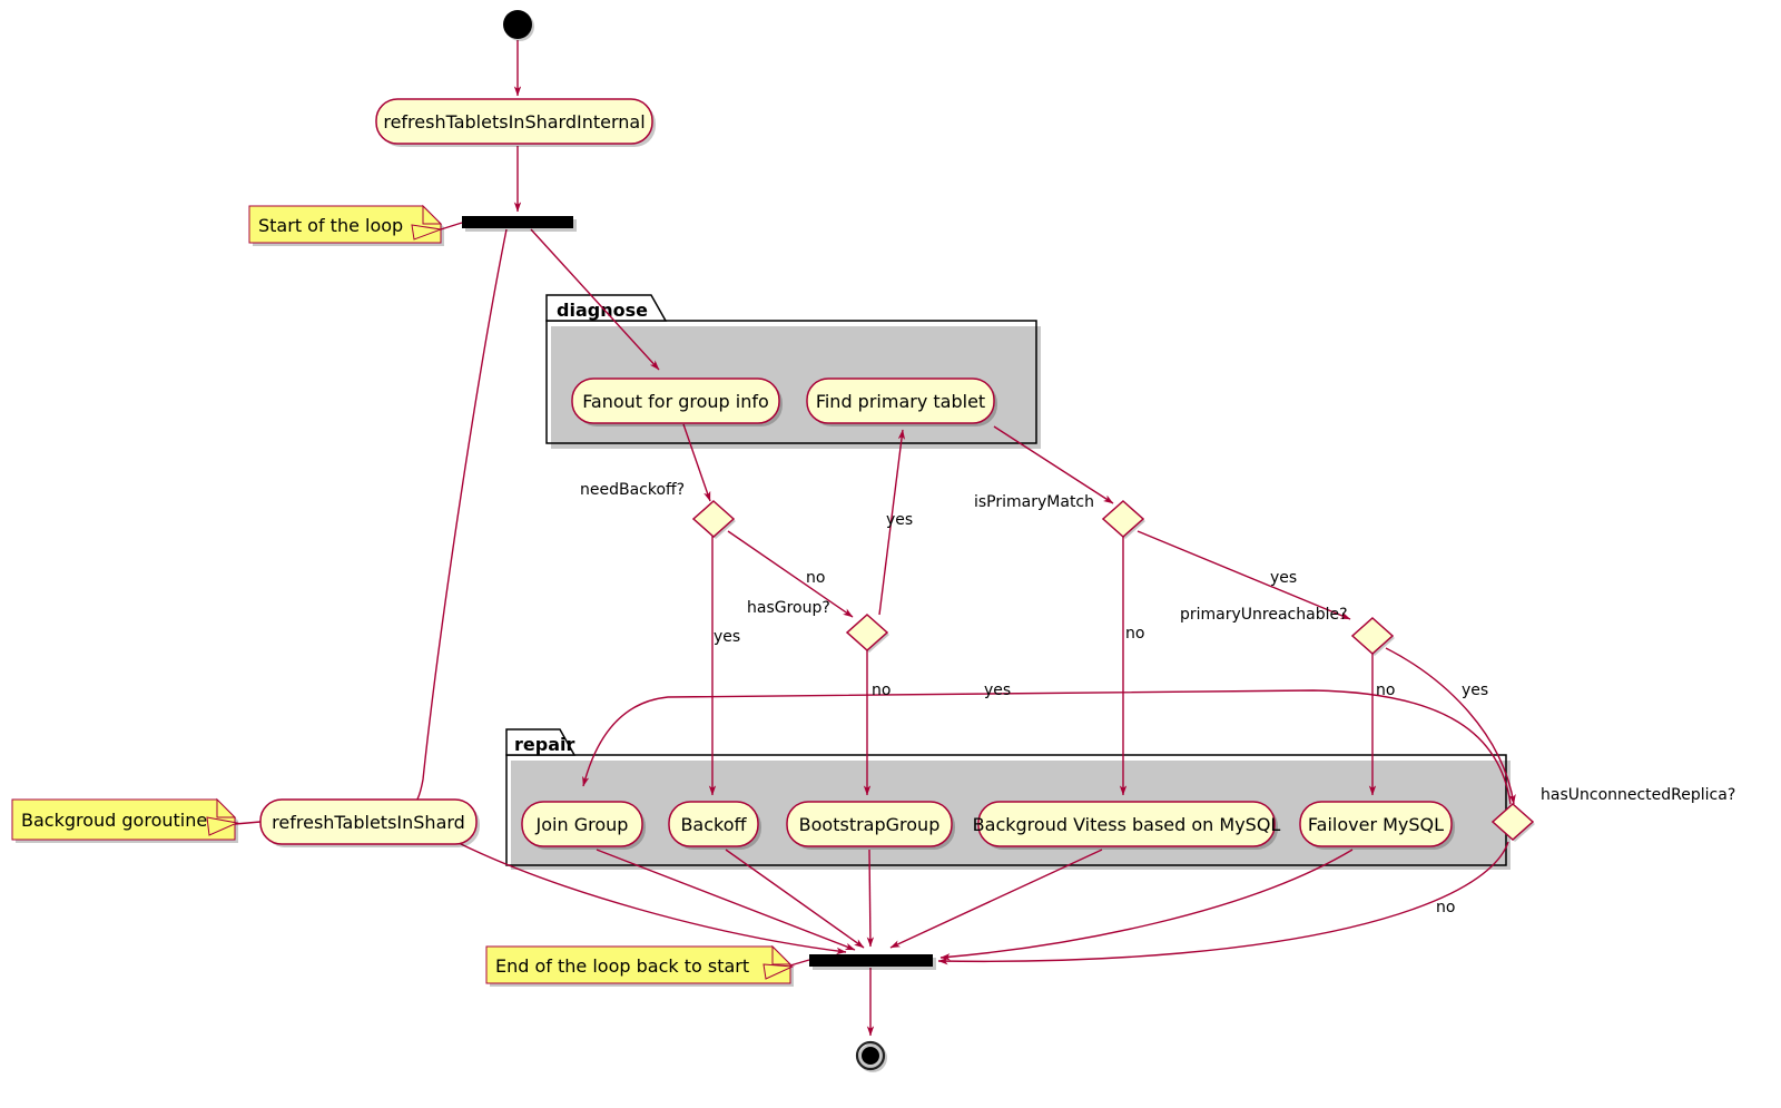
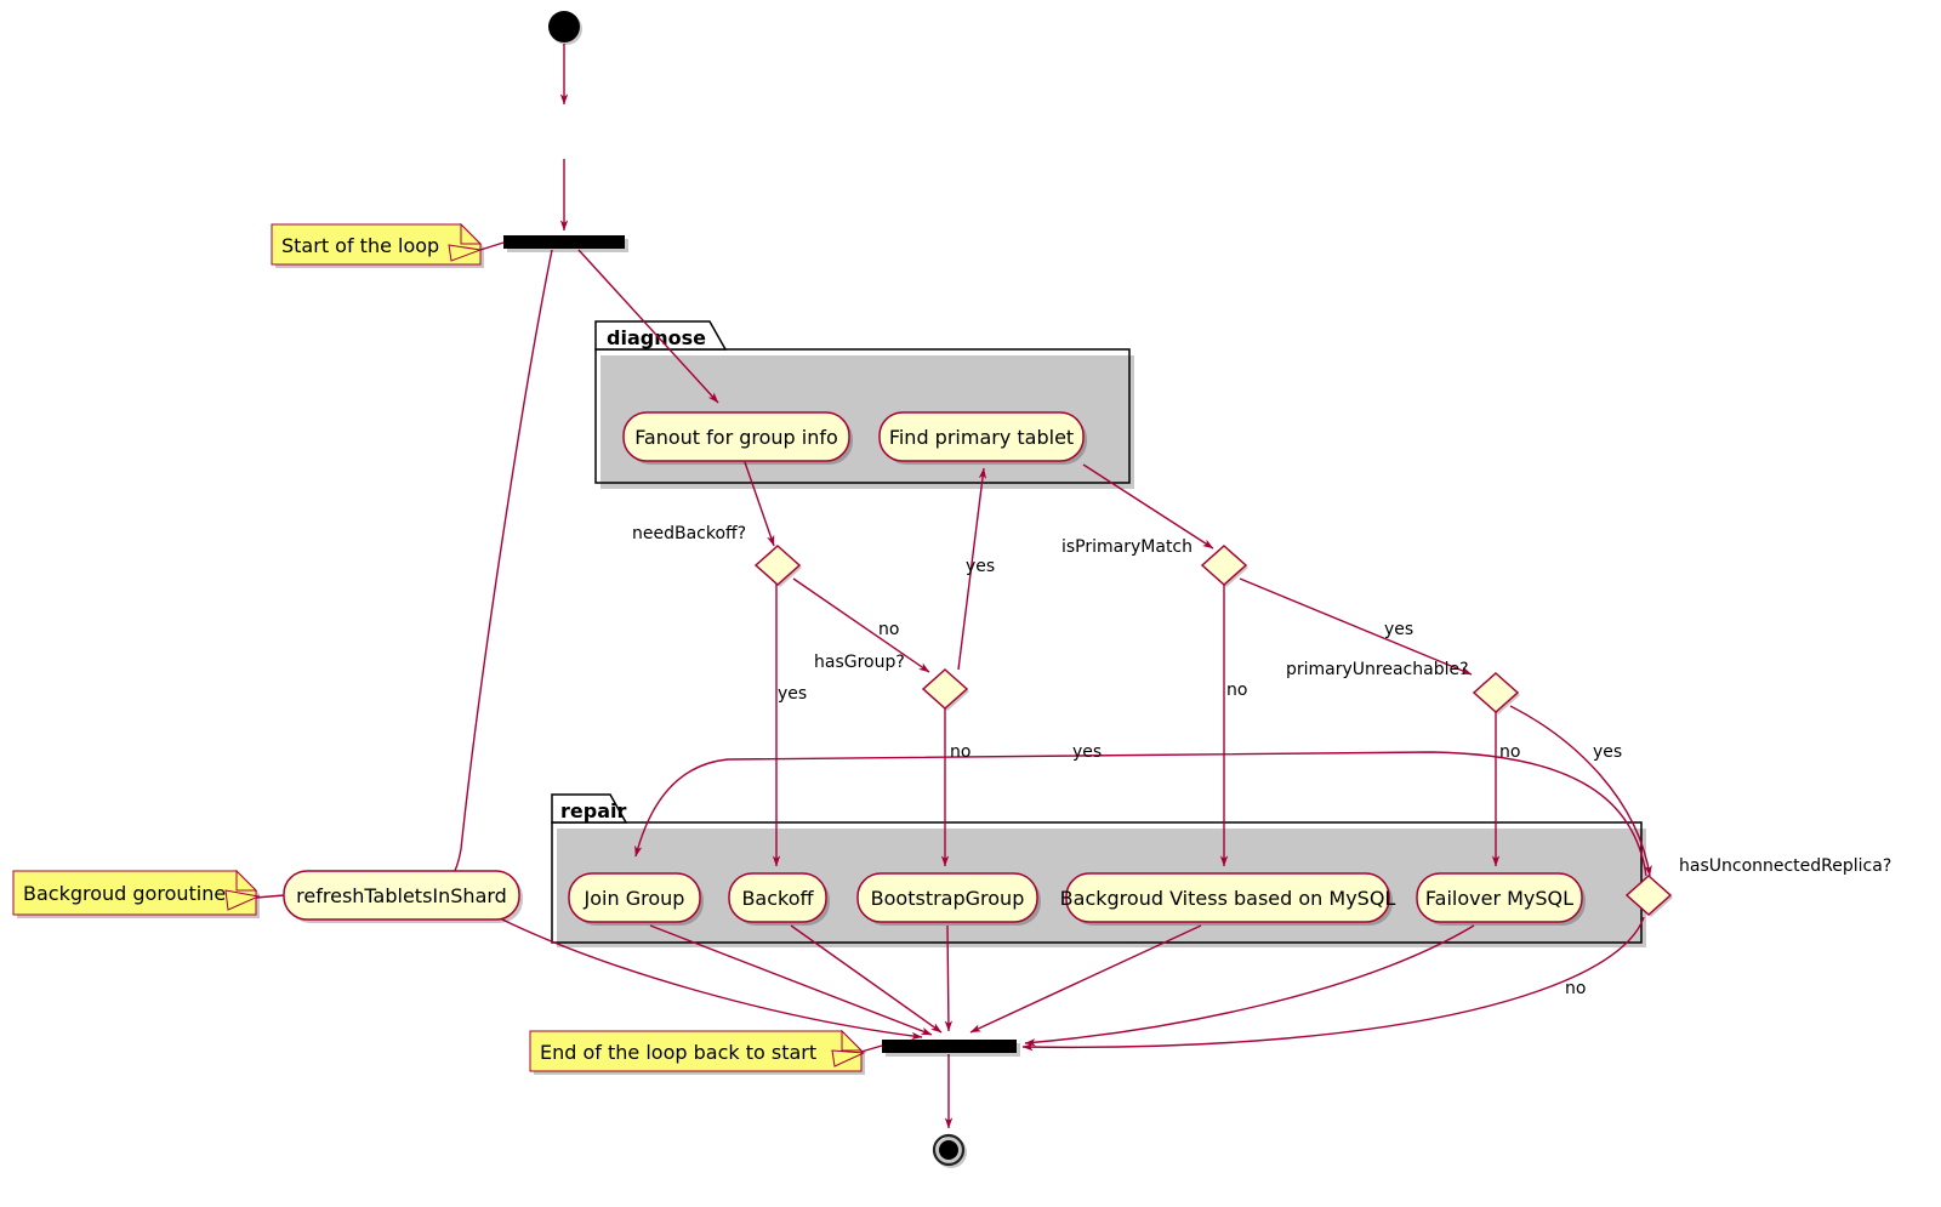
  diagnose
  repair
  yes
  no
  no
  yes
  no
  yes
  no
  yes
  yes
  no
  needBackoff?
  hasGroup?
  isPrimaryMatch
  primaryUnreachable?
  hasUnconnectedReplica?
- refreshTabletsInShardInternal
  Start of the loop
  Fanout for group info
  Find primary tablet
  refreshTabletsInShard
  Backgroud goroutine
  Join Group
  Backoff
  BootstrapGroup
  Backgroud Vitess based on MySQL
  Failover MySQL
  End of the loop back to start
